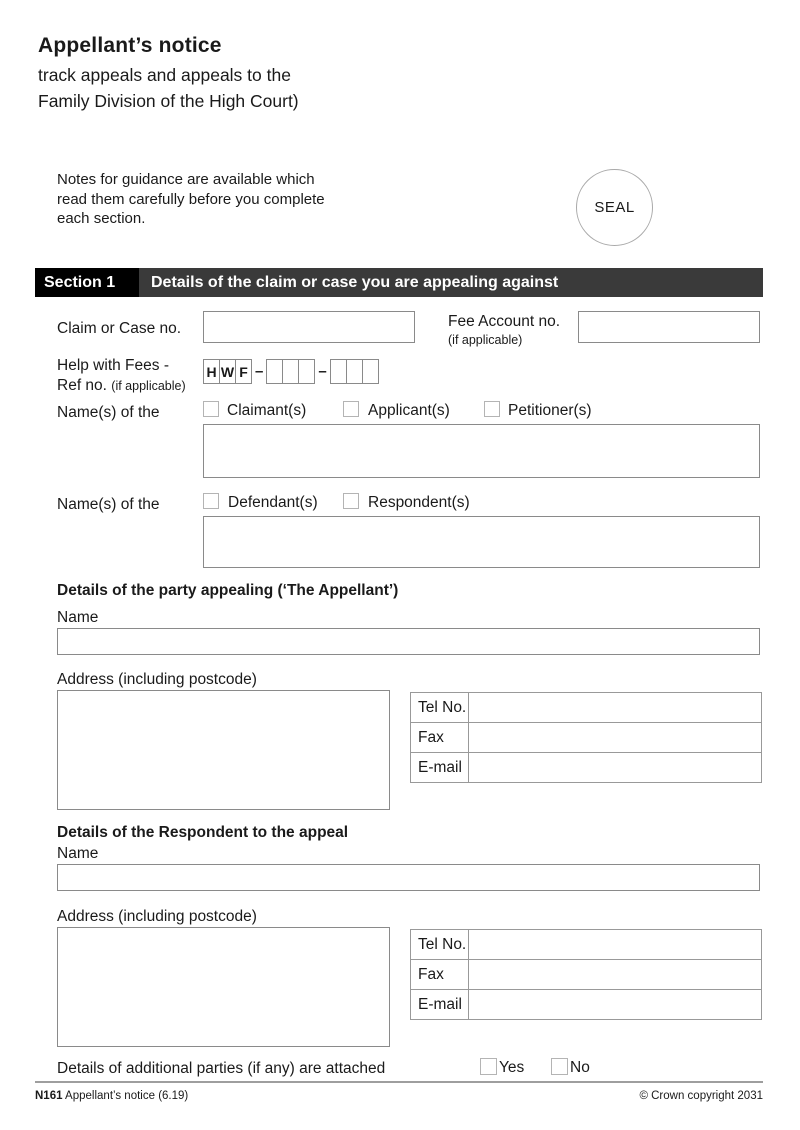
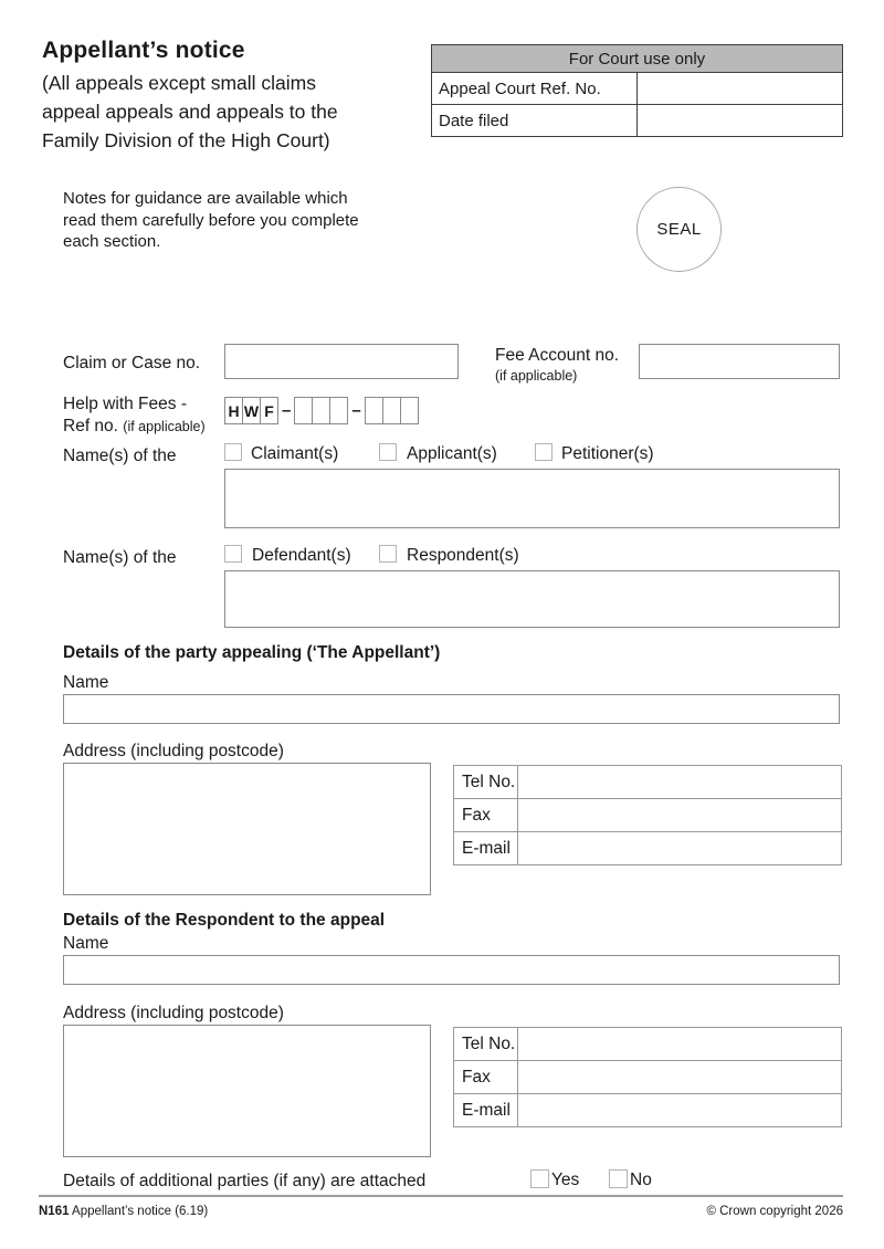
  Appellant’s notice
+ (All appeals except small claims
- track appeals and appeals to the
+ appeal appeals and appeals to the
  Family Division of the High Court)
+ For Court use only
+ Appeal Court Ref. No.
+ Date filed
  Notes for guidance are available which
  read them carefully before you complete
  each section.
  SEAL
- Section 1
- Details of the claim or case you are appealing against
  Claim or Case no.
  Fee Account no.
  (if applicable)
  Help with Fees -
  Ref no. (if applicable)
  H
  W
  F
  –
  –
  Name(s) of the
  Claimant(s)
  Applicant(s)
  Petitioner(s)
  Name(s) of the
  Defendant(s)
  Respondent(s)
  Details of the party appealing (‘The Appellant’)
  Name
  Address (including postcode)
  Tel No.
  Fax
  E-mail
  Details of the Respondent to the appeal
  Name
  Address (including postcode)
  Tel No.
  Fax
  E-mail
  Details of additional parties (if any) are attached
  Yes
  No
  N161 Appellant’s notice (6.19)
- © Crown copyright 2031
+ © Crown copyright 2026
